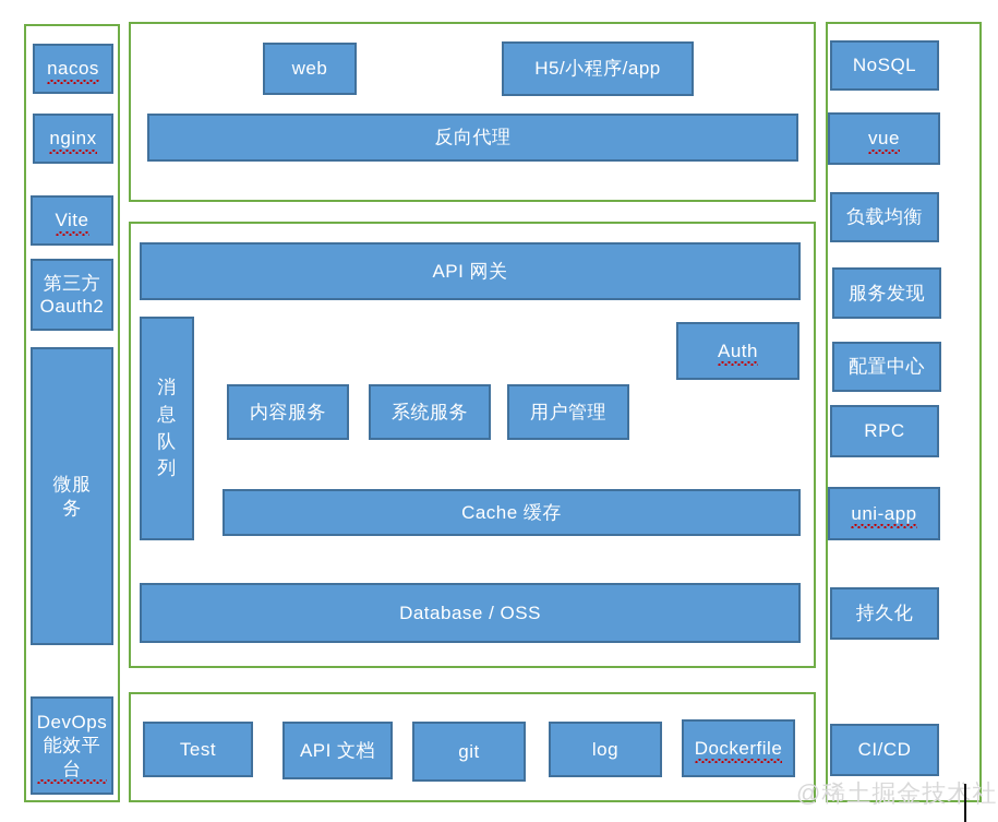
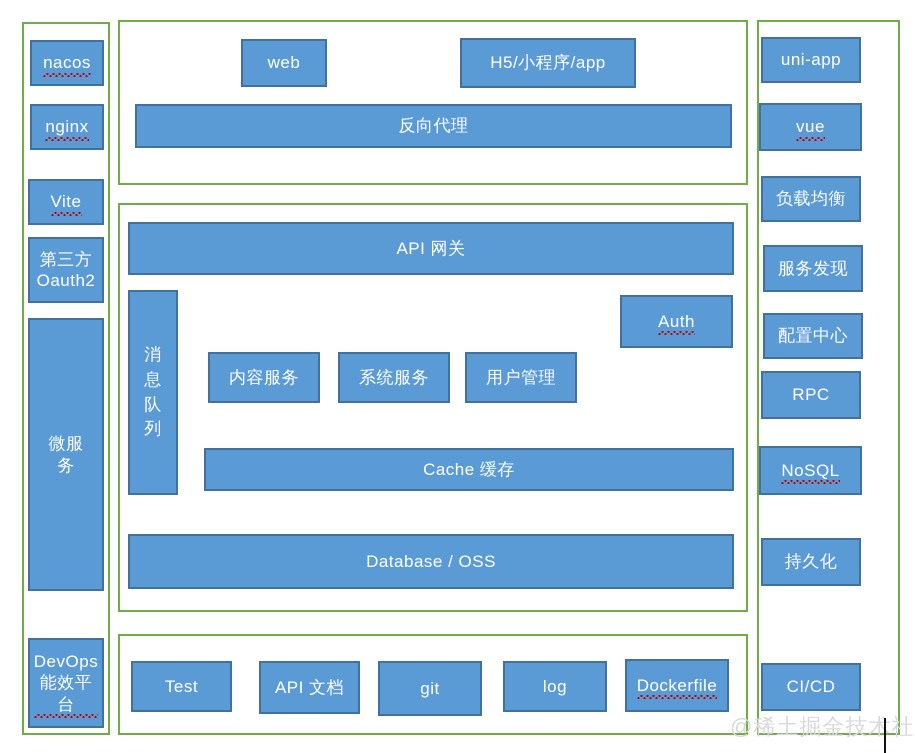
  nacos
  nginx
  Vite
  第三方
  Oauth2
  微服
  务
  DevOps
  能效平
  台
  web
  H5/小程序/app
  反向代理
  API 网关
  消
  息
  队
  列
  Auth
  内容服务
  系统服务
  用户管理
  Cache 缓存
  Database / OSS
  Test
  API 文档
  git
  log
  Dockerfile
- NoSQL
+ uni-app
  vue
  负载均衡
  服务发现
  配置中心
  RPC
- uni-app
+ NoSQL
  持久化
  CI/CD
  @稀土掘金技术社
